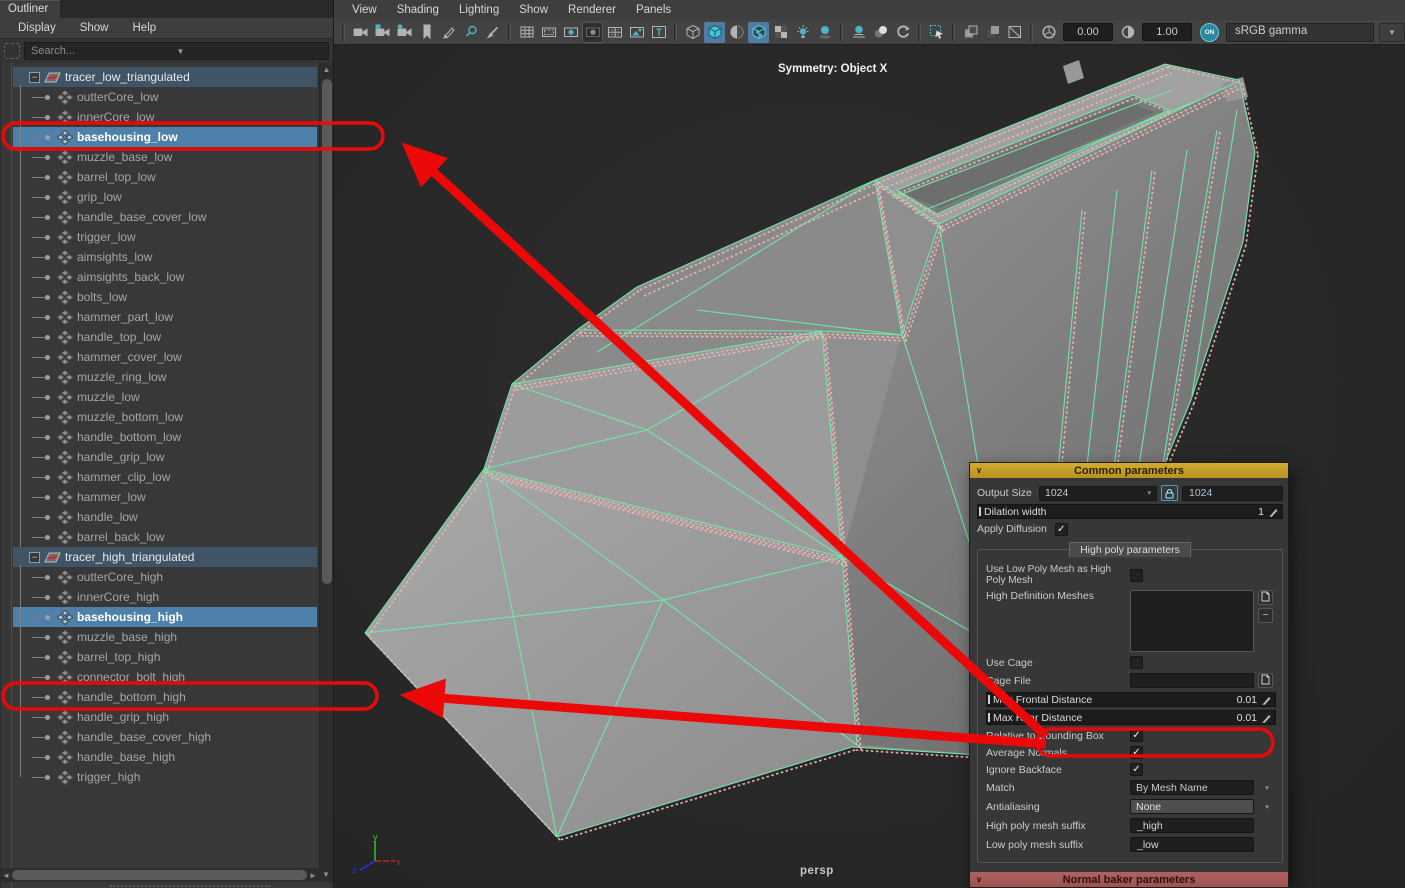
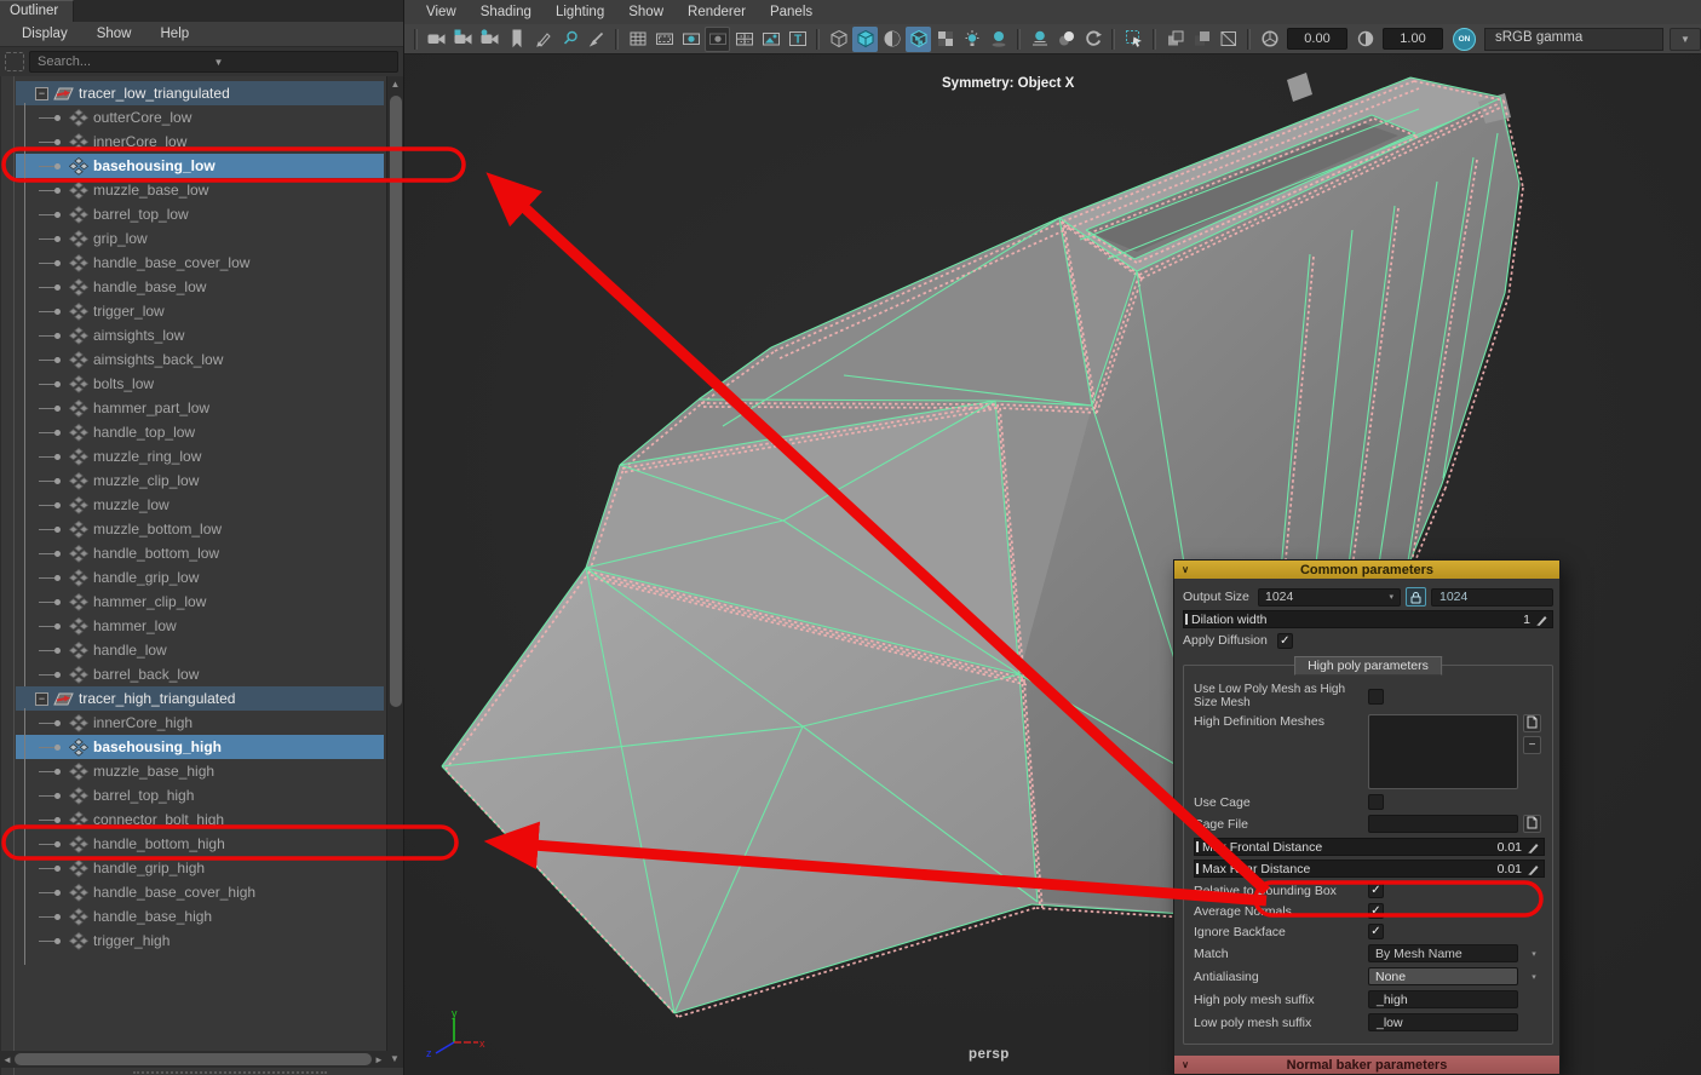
  Outliner
  Display
  Show
  Help
  Search...
  ▼
  −
  tracer_low_triangulated
  outterCore_low
  innerCore_low
  basehousing_low
  muzzle_base_low
  barrel_top_low
  grip_low
  handle_base_cover_low
+ handle_base_low
  trigger_low
  aimsights_low
  aimsights_back_low
  bolts_low
  hammer_part_low
  handle_top_low
- hammer_cover_low
  muzzle_ring_low
+ muzzle_clip_low
  muzzle_low
  muzzle_bottom_low
  handle_bottom_low
  handle_grip_low
  hammer_clip_low
  hammer_low
  handle_low
  barrel_back_low
  −
  tracer_high_triangulated
- outterCore_high
  innerCore_high
  basehousing_high
  muzzle_base_high
  barrel_top_high
  connector_bolt_high
  handle_bottom_high
  handle_grip_high
  handle_base_cover_high
  handle_base_high
  trigger_high
  ▲
  ▼
  ◄
  ►
  View
  Shading
  Lighting
  Show
  Renderer
  Panels
  T
  0.00
  1.00
  sRGB gamma
  ▼
  y
  x
  z
  Symmetry: Object X
  persp
  ∨
  Common parameters
  Output Size
  1024
  1024
  Dilation width
  1
  Apply Diffusion
  ✓
  High poly parameters
- Use Low Poly Mesh as High Poly Mesh
+ Use Low Poly Mesh as High Size Mesh
  High Definition Meshes
  −
  Use Cage
  age File
  M Frontal Distance
  0.01
  Maxr Distance
  0.01
  elative toounding Box
  ✓
  Average Nomals
  ✓
  Ignore Backface
  ✓
  Match
  By Mesh Name
  Antialiasing
  None
  High poly mesh suffix
  _high
  Low poly mesh suffix
  _low
  ∨
  Normal baker parameters
